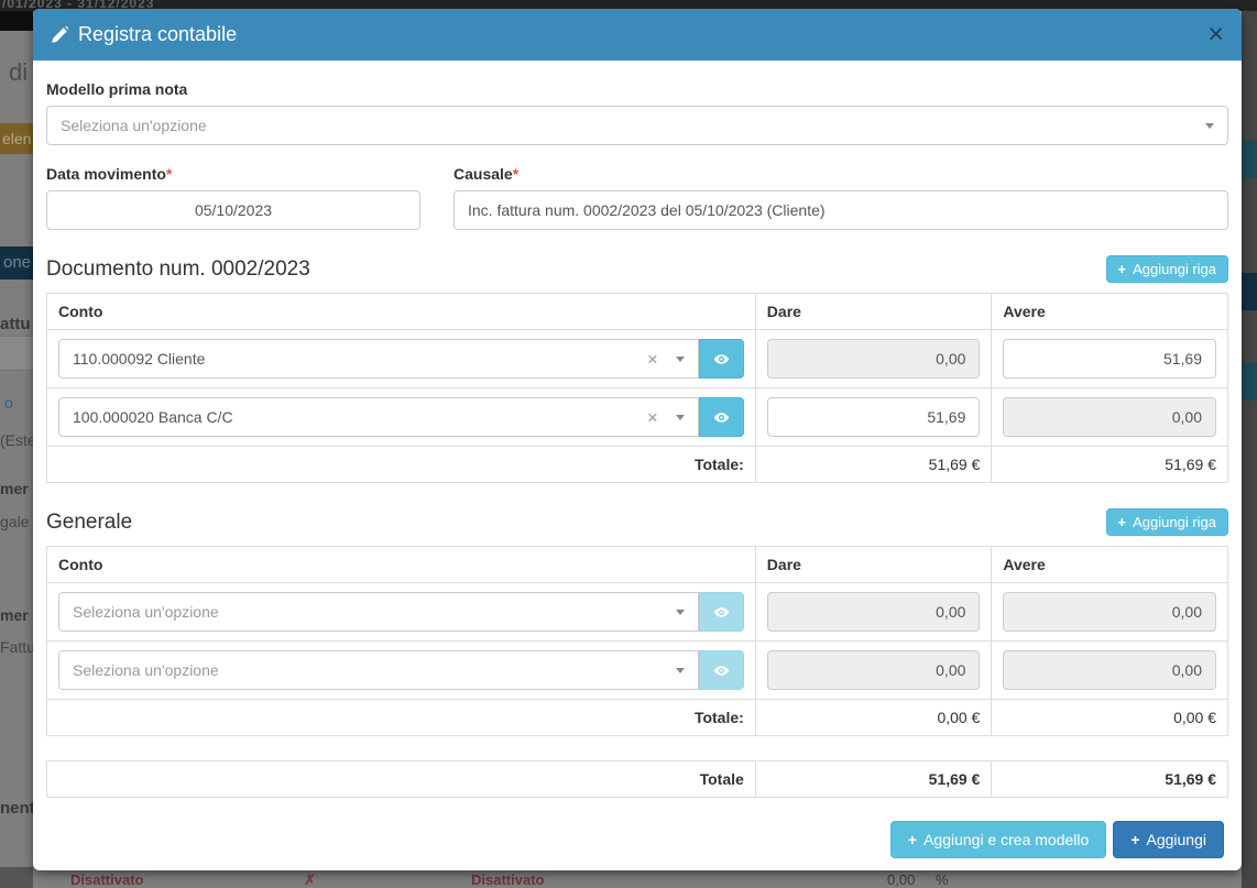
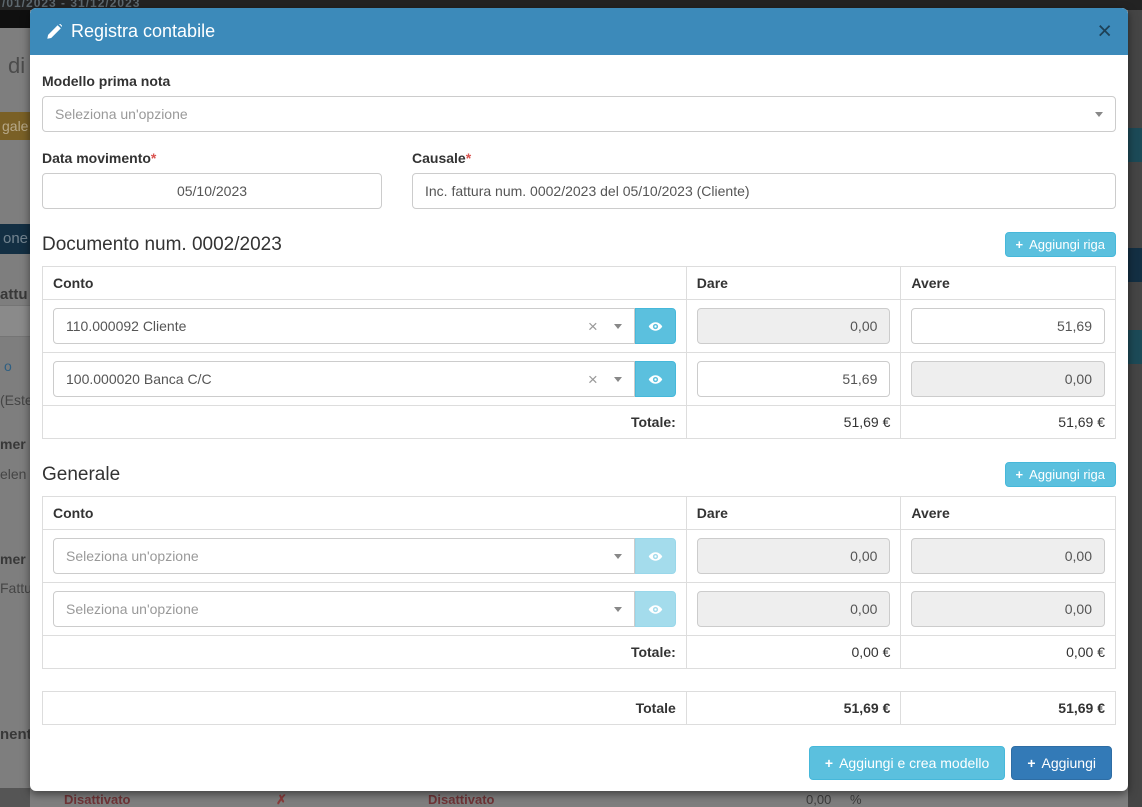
  /01/2023 - 31/12/2023
  di
- elen
+ gale
  one
  attu
  o
  (Este
  mer
- gale
+ elen
  mer
  Fattu
  nen
  Disattivato
  ✗
  Disattivato
  0,00
  %
  Registra contabile
  ×
  Modello prima nota
  Seleziona un'opzione
  Data movimento*
  05/10/2023
  Causale*
  Inc. fattura num. 0002/2023 del 05/10/2023 (Cliente)
  Documento num. 0002/2023
  +
  Aggiungi riga
  Conto	Dare	Avere
  110.000092 Cliente ×	0,00	51,69
  100.000020 Banca C/C ×	51,69	0,00
  Totale:	51,69 €	51,69 €
  Generale
  +
  Aggiungi riga
  Conto	Dare	Avere
  Seleziona un'opzione	0,00	0,00
  Seleziona un'opzione	0,00	0,00
  Totale:	0,00 €	0,00 €
  Totale	51,69 €	51,69 €
  +
  Aggiungi e crea modello
  +
  Aggiungi
